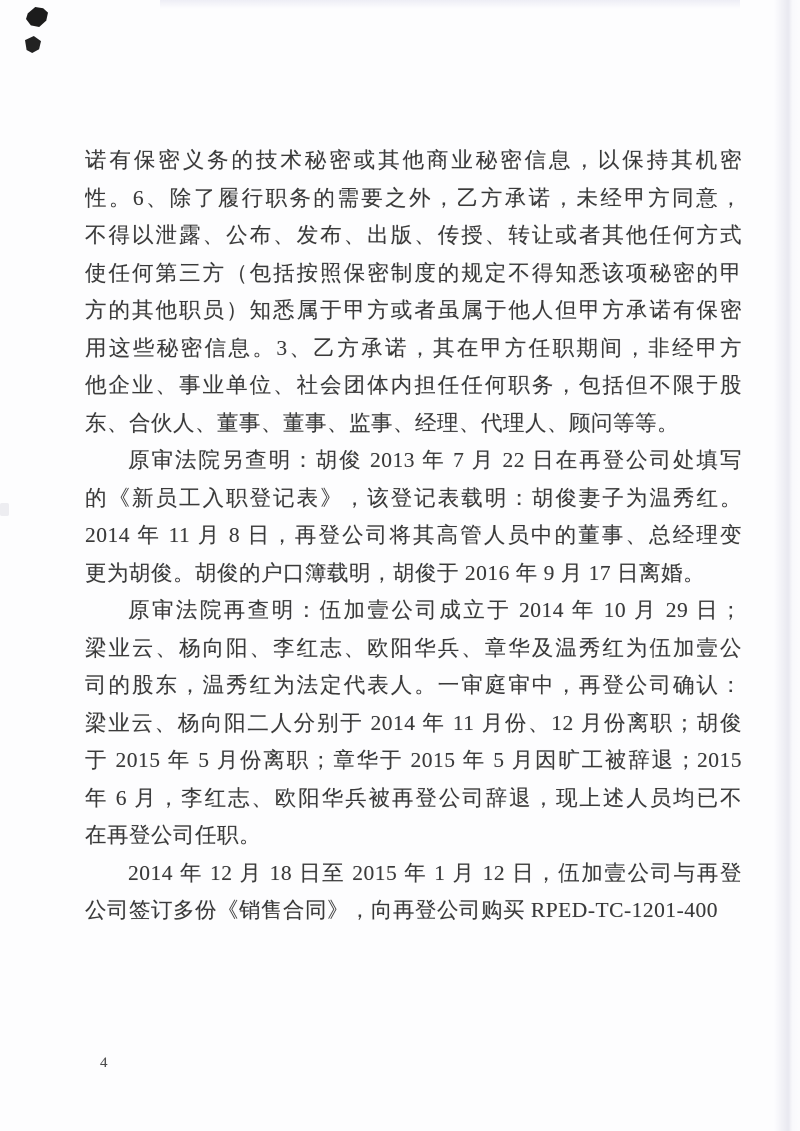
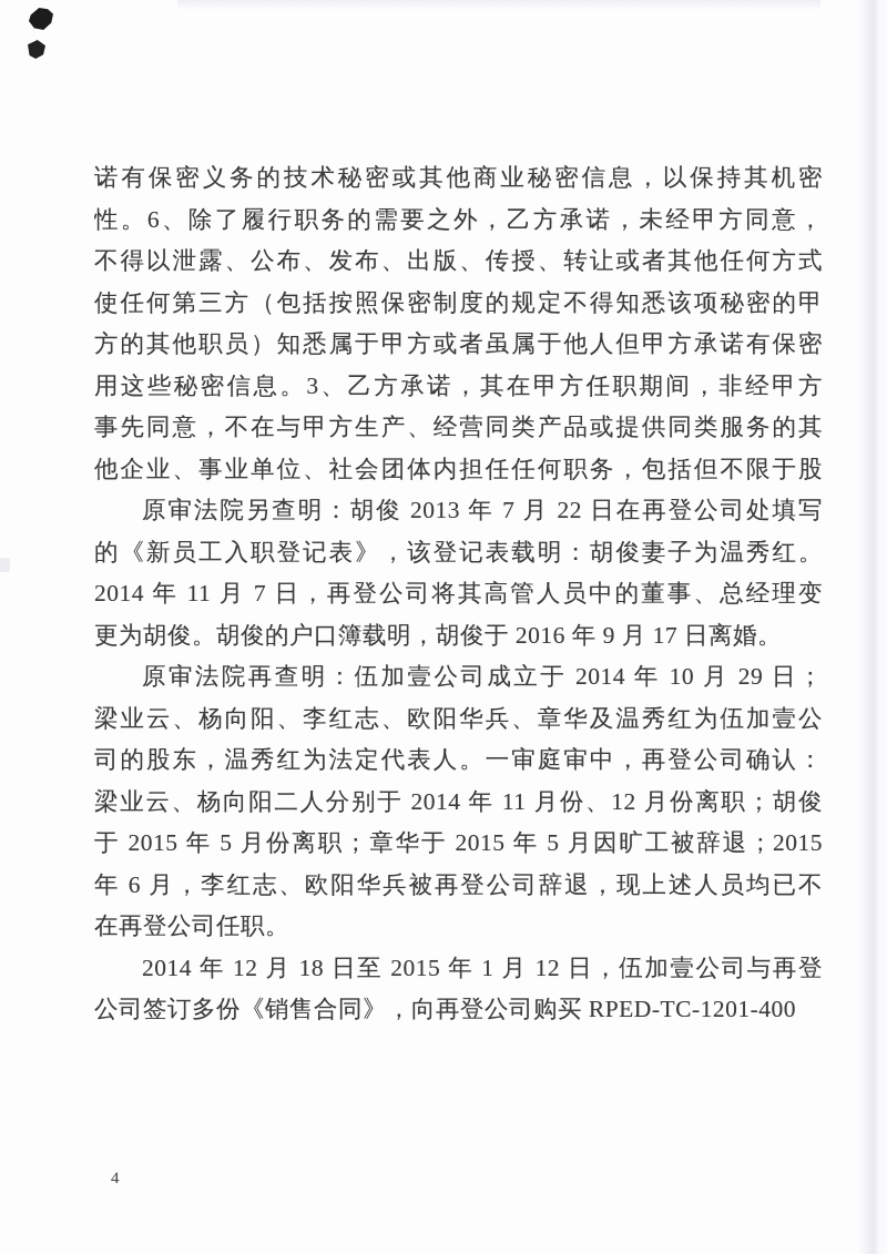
  诺有保密义务的技术秘密或其他商业秘密信息，以保持其机密
  性。6、除了履行职务的需要之外，乙方承诺，未经甲方同意，
  不得以泄露、公布、发布、出版、传授、转让或者其他任何方式
  使任何第三方（包括按照保密制度的规定不得知悉该项秘密的甲
  方的其他职员）知悉属于甲方或者虽属于他人但甲方承诺有保密
  用这些秘密信息。3、乙方承诺，其在甲方任职期间，非经甲方
+ 事先同意，不在与甲方生产、经营同类产品或提供同类服务的其
  他企业、事业单位、社会团体内担任任何职务，包括但不限于股
- 东、合伙人、董事、董事、监事、经理、代理人、顾问等等。
  原审法院另查明：胡俊 2013 年 7 月 22 日在再登公司处填写
  的《新员工入职登记表》，该登记表载明：胡俊妻子为温秀红。
- 2014 年 11 月 8 日，再登公司将其高管人员中的董事、总经理变
+ 2014 年 11 月 7 日，再登公司将其高管人员中的董事、总经理变
  更为胡俊。胡俊的户口簿载明，胡俊于 2016 年 9 月 17 日离婚。
  原审法院再查明：伍加壹公司成立于 2014 年 10 月 29 日；
  梁业云、杨向阳、李红志、欧阳华兵、章华及温秀红为伍加壹公
  司的股东，温秀红为法定代表人。一审庭审中，再登公司确认：
  梁业云、杨向阳二人分别于 2014 年 11 月份、12 月份离职；胡俊
  于 2015 年 5 月份离职；章华于 2015 年 5 月因旷工被辞退；2015
  年 6 月，李红志、欧阳华兵被再登公司辞退，现上述人员均已不
  在再登公司任职。
  2014 年 12 月 18 日至 2015 年 1 月 12 日，伍加壹公司与再登
  公司签订多份《销售合同》，向再登公司购买 RPED-TC-1201-400
  4
